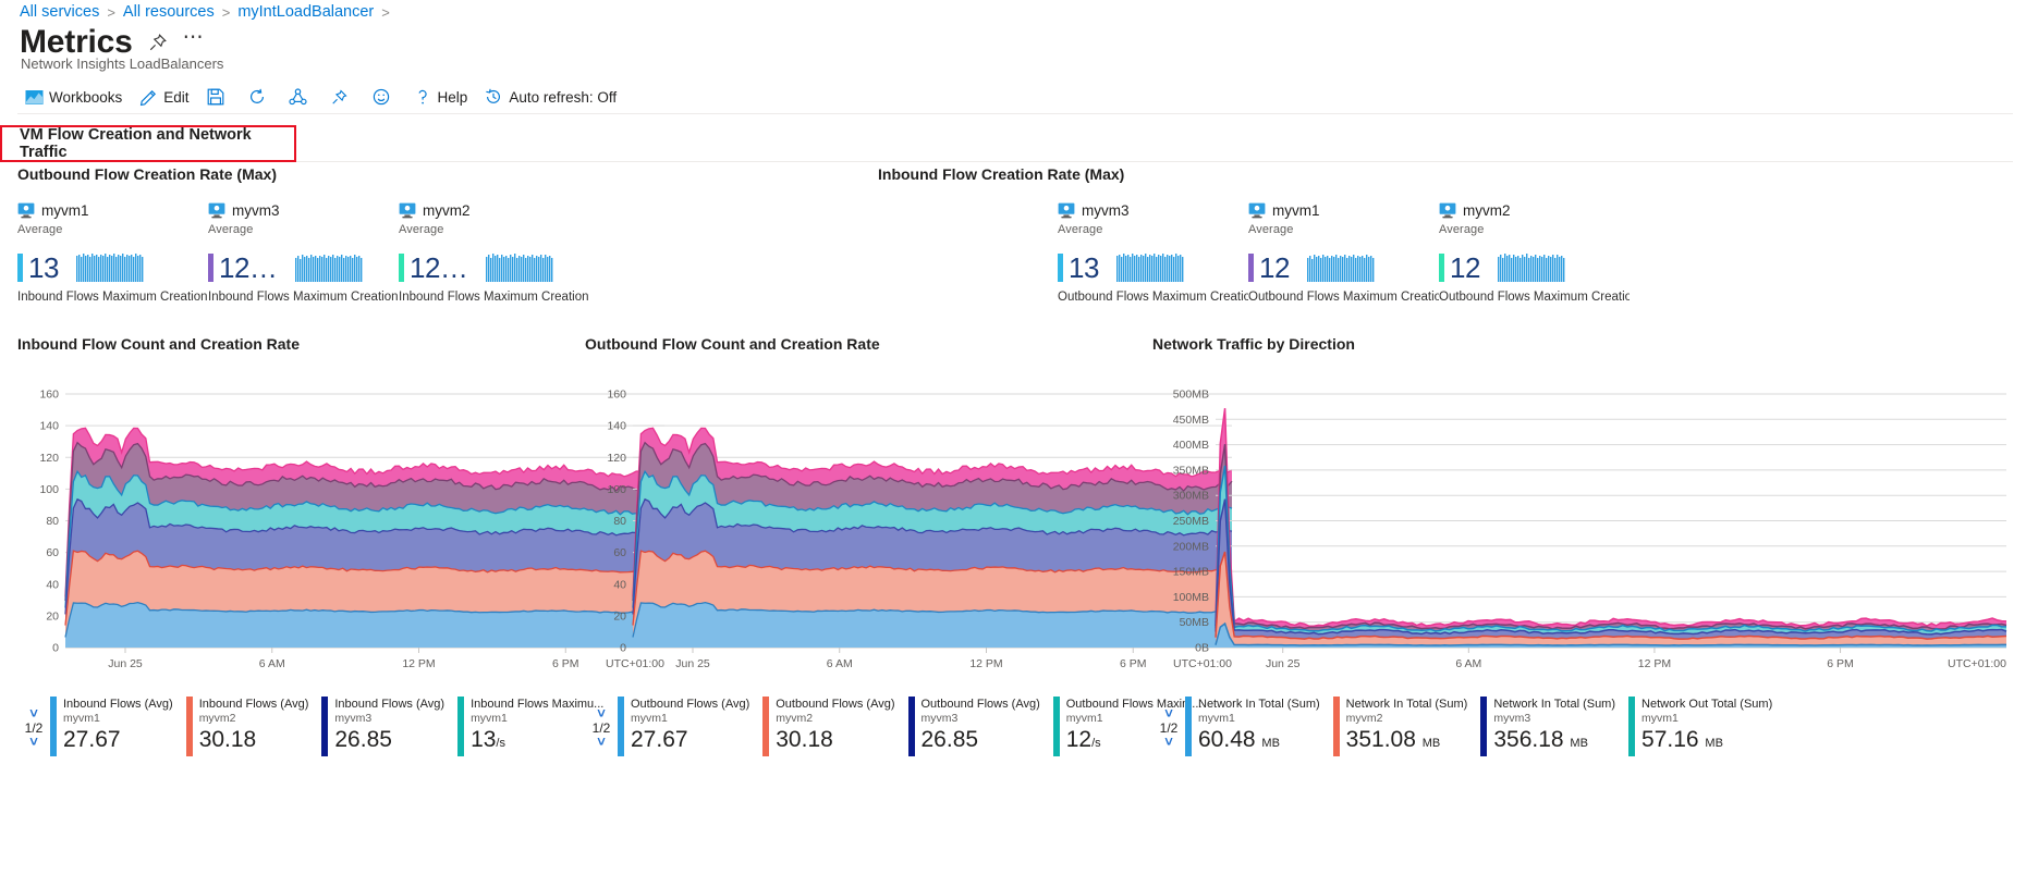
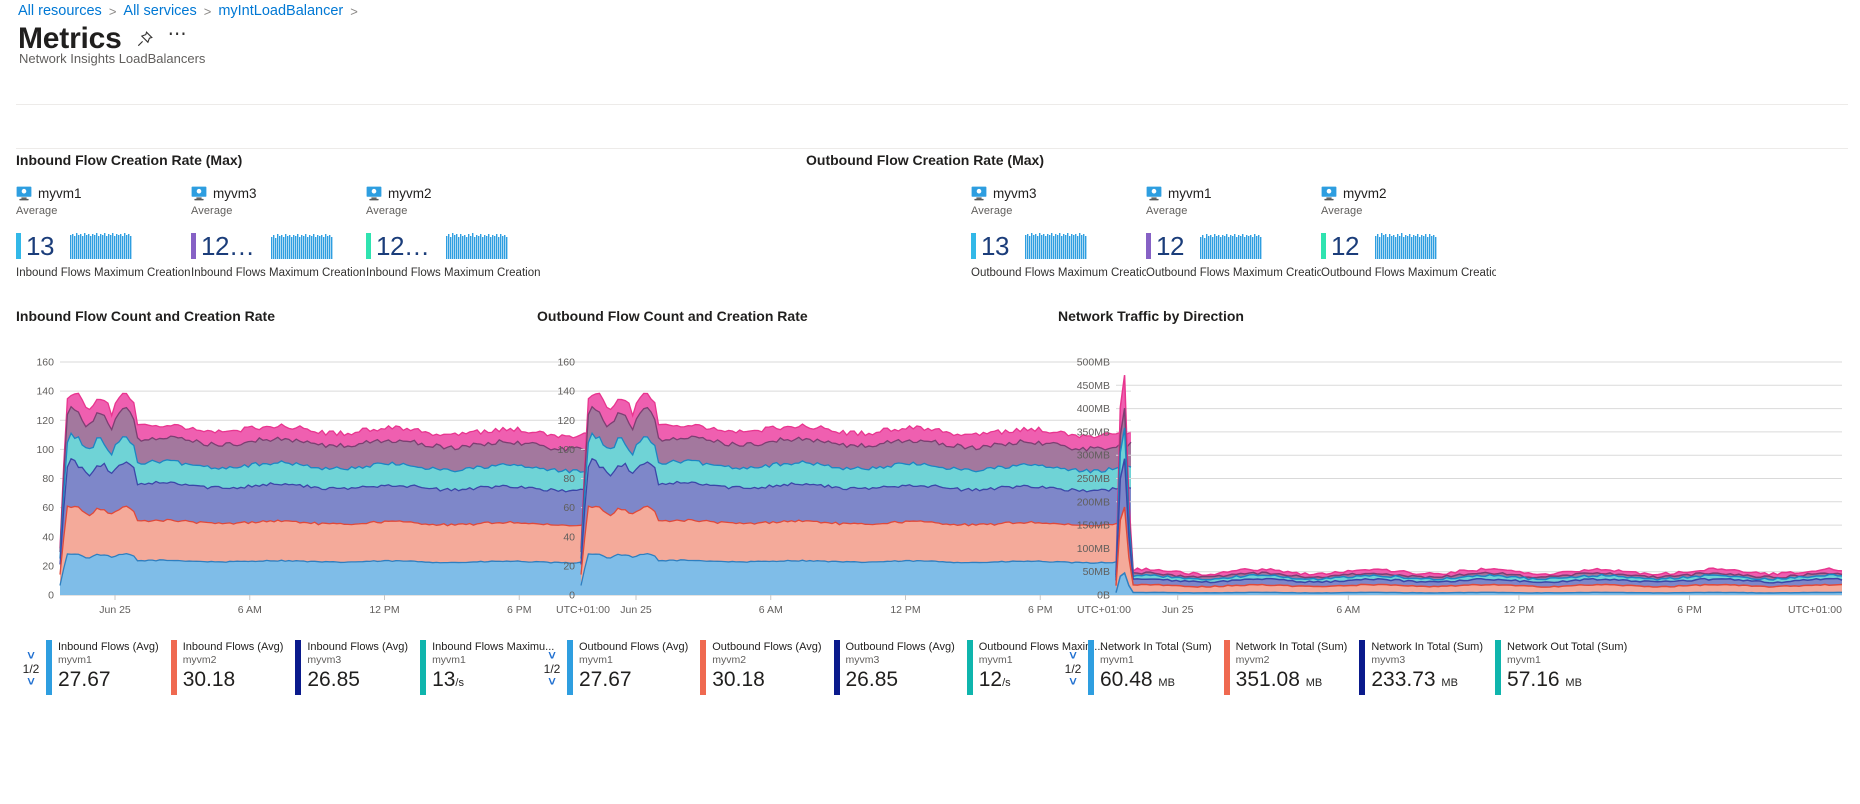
- All services
+ All resources
  >
- All resources
+ All services
  >
  myIntLoadBalancer
  >
  Metrics
  ⋯
  Network Insights LoadBalancers
- Workbooks
- Edit
- Help
- Auto refresh: Off
- VM Flow Creation and Network Traffic
- Outbound Flow Creation Rate (Max)
+ Inbound Flow Creation Rate (Max)
  myvm1
  Average
  13
  Inbound Flows Maximum Creation
  myvm3
  Average
  12…
  Inbound Flows Maximum Creation
  myvm2
  Average
  12…
  Inbound Flows Maximum Creation
- Inbound Flow Creation Rate (Max)
+ Outbound Flow Creation Rate (Max)
  myvm3
  Average
  13
  Outbound Flows Maximum Creatio
  myvm1
  Average
  12
  Outbound Flows Maximum Creatio
  myvm2
  Average
  12
  Outbound Flows Maximum Creatio
  Inbound Flow Count and Creation Rate
  0
  20
  40
  60
  80
  100
  120
  140
  160
  Jun 25
  6 AM
  12 PM
  6 PM
  UTC+01:00
  ˅
  1/2
  ˅
  Inbound Flows (Avg)
  myvm1
  27.67
  Inbound Flows (Avg)
  myvm2
  30.18
  Inbound Flows (Avg)
  myvm3
  26.85
  Inbound Flows Maximu...
  myvm1
  13/s
  Outbound Flow Count and Creation Rate
  0
  20
  40
  60
  80
  100
  120
  140
  160
  Jun 25
  6 AM
  12 PM
  6 PM
  UTC+01:00
  ˅
  1/2
  ˅
  Outbound Flows (Avg)
  myvm1
  27.67
  Outbound Flows (Avg)
  myvm2
  30.18
  Outbound Flows (Avg)
  myvm3
  26.85
  Outbound Flows Maxi...
  myvm1
  12/s
  Network Traffic by Direction
  0B
  50MB
  100MB
  150MB
  200MB
  250MB
  300MB
  350MB
  400MB
  450MB
  500MB
  Jun 25
  6 AM
  12 PM
  6 PM
  UTC+01:00
  ˅
  1/2
  ˅
  Network In Total (Sum)
  myvm1
  60.48 MB
  Network In Total (Sum)
  myvm2
  351.08 MB
  Network In Total (Sum)
  myvm3
- 356.18 MB
+ 233.73 MB
  Network Out Total (Sum)
  myvm1
  57.16 MB
